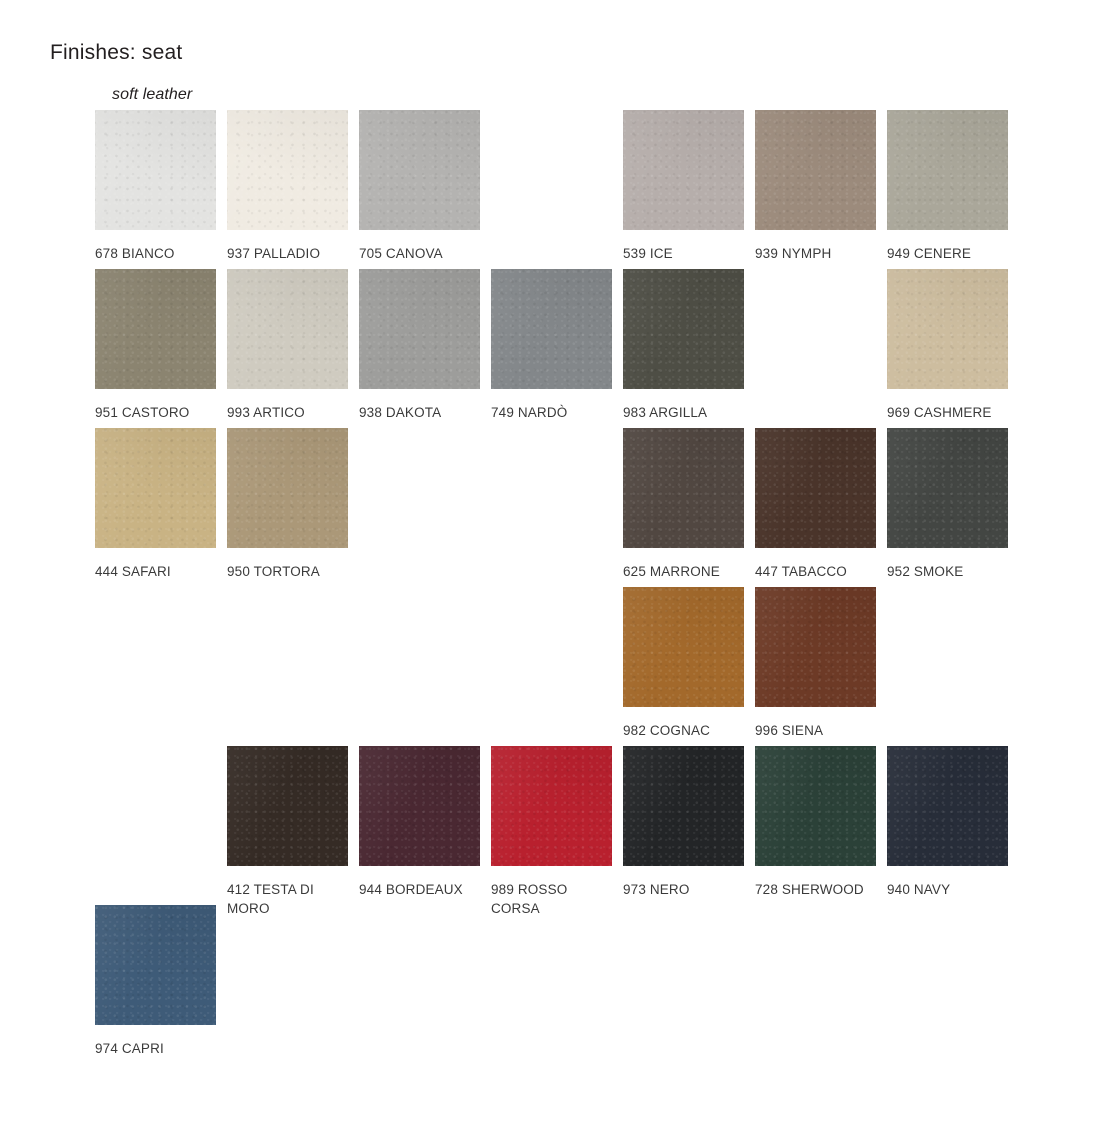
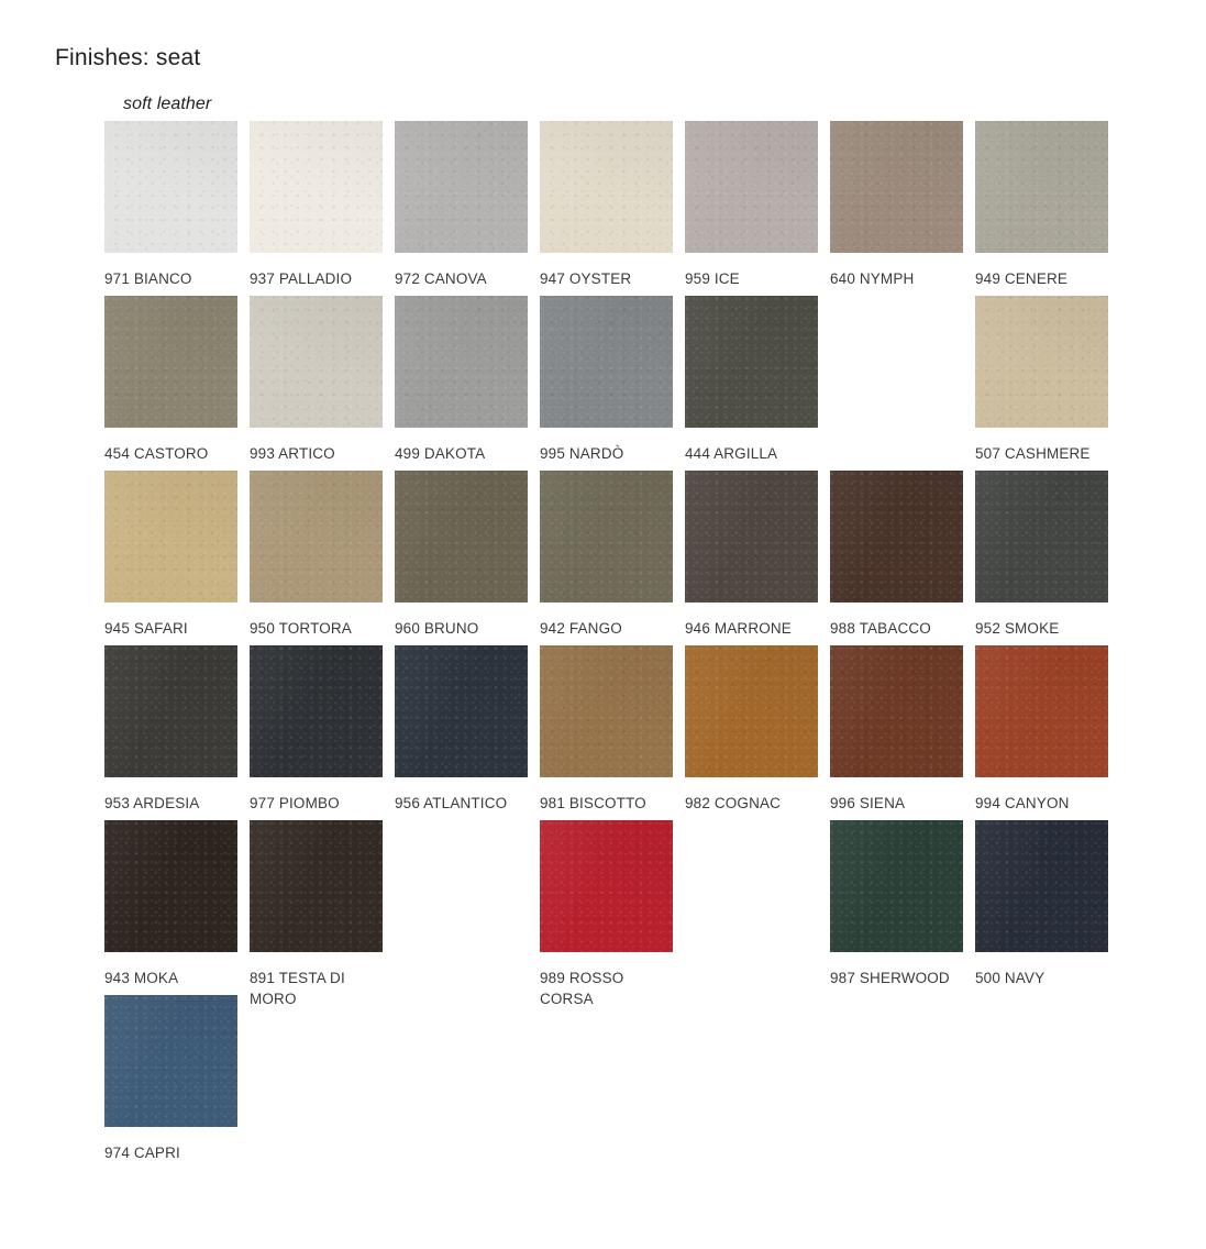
  Finishes: seat
  soft leather
- 678 BIANCO
+ 971 BIANCO
  937 PALLADIO
- 705 CANOVA
+ 972 CANOVA
+ 947 OYSTER
- 539 ICE
+ 959 ICE
- 939 NYMPH
+ 640 NYMPH
  949 CENERE
- 951 CASTORO
+ 454 CASTORO
  993 ARTICO
- 938 DAKOTA
+ 499 DAKOTA
- 749 NARDÒ
+ 995 NARDÒ
- 983 ARGILLA
+ 444 ARGILLA
- 969 CASHMERE
+ 507 CASHMERE
- 444 SAFARI
+ 945 SAFARI
  950 TORTORA
+ 960 BRUNO
+ 942 FANGO
- 625 MARRONE
+ 946 MARRONE
- 447 TABACCO
+ 988 TABACCO
  952 SMOKE
+ 953 ARDESIA
+ 977 PIOMBO
+ 956 ATLANTICO
+ 981 BISCOTTO
  982 COGNAC
  996 SIENA
+ 994 CANYON
+ 943 MOKA
- 412 TESTA DI MORO
+ 891 TESTA DI MORO
- 944 BORDEAUX
  989 ROSSO CORSA
- 973 NERO
- 728 SHERWOOD
+ 987 SHERWOOD
- 940 NAVY
+ 500 NAVY
  974 CAPRI
